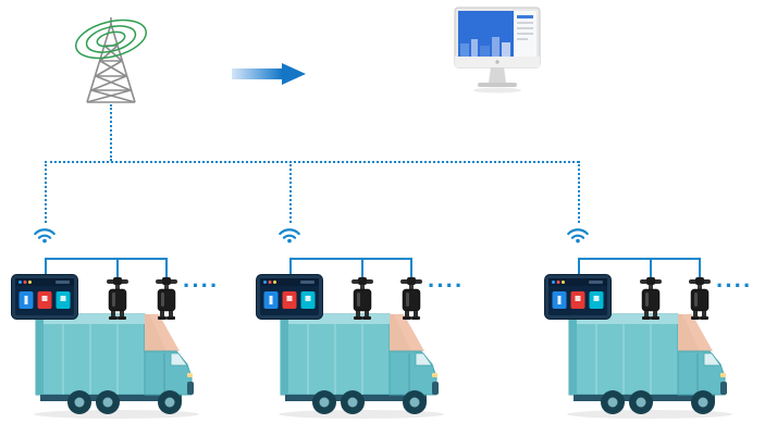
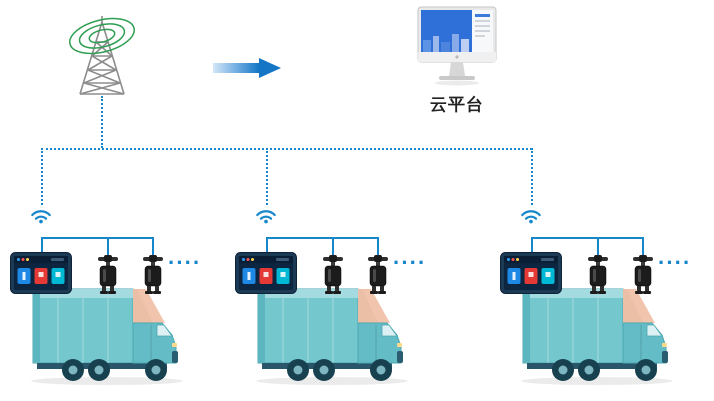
+ 云平台
  ····
  ····
  ····
